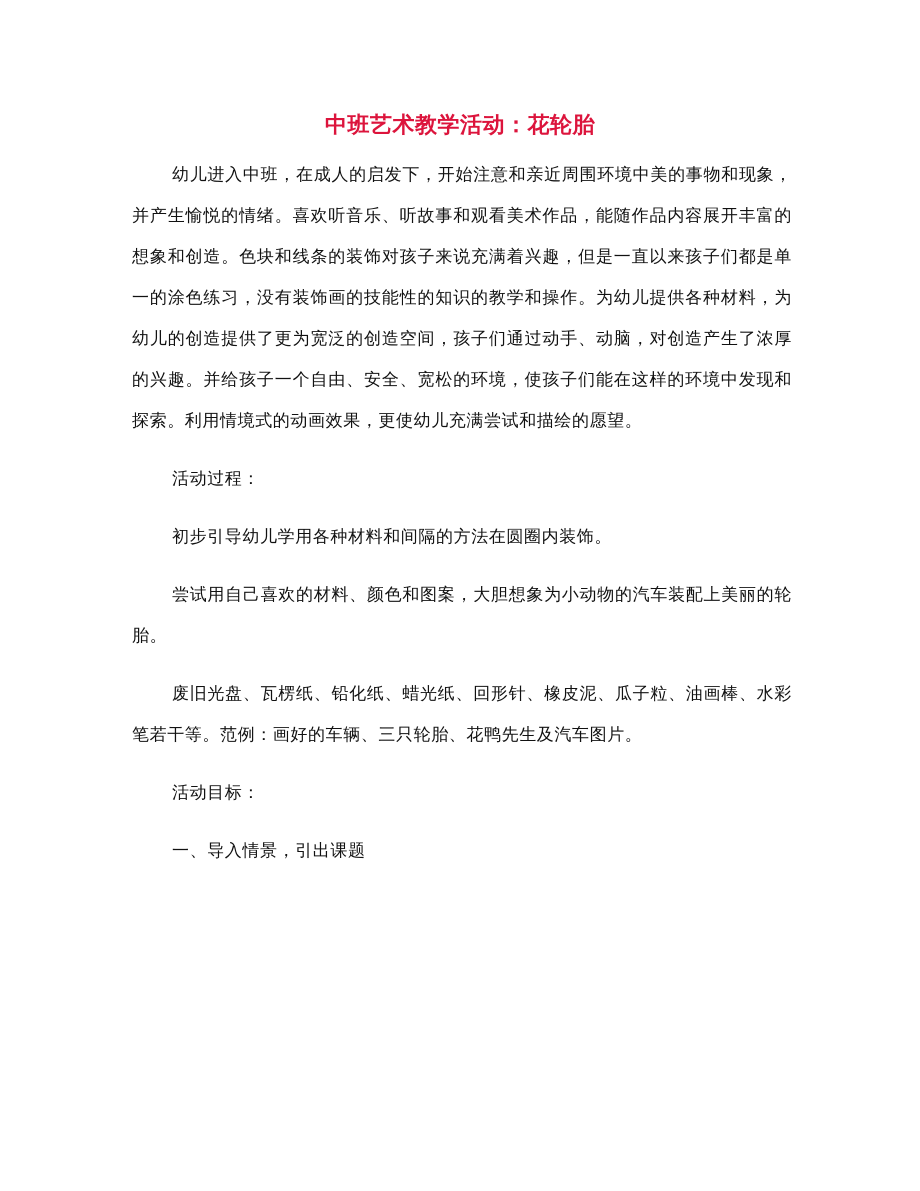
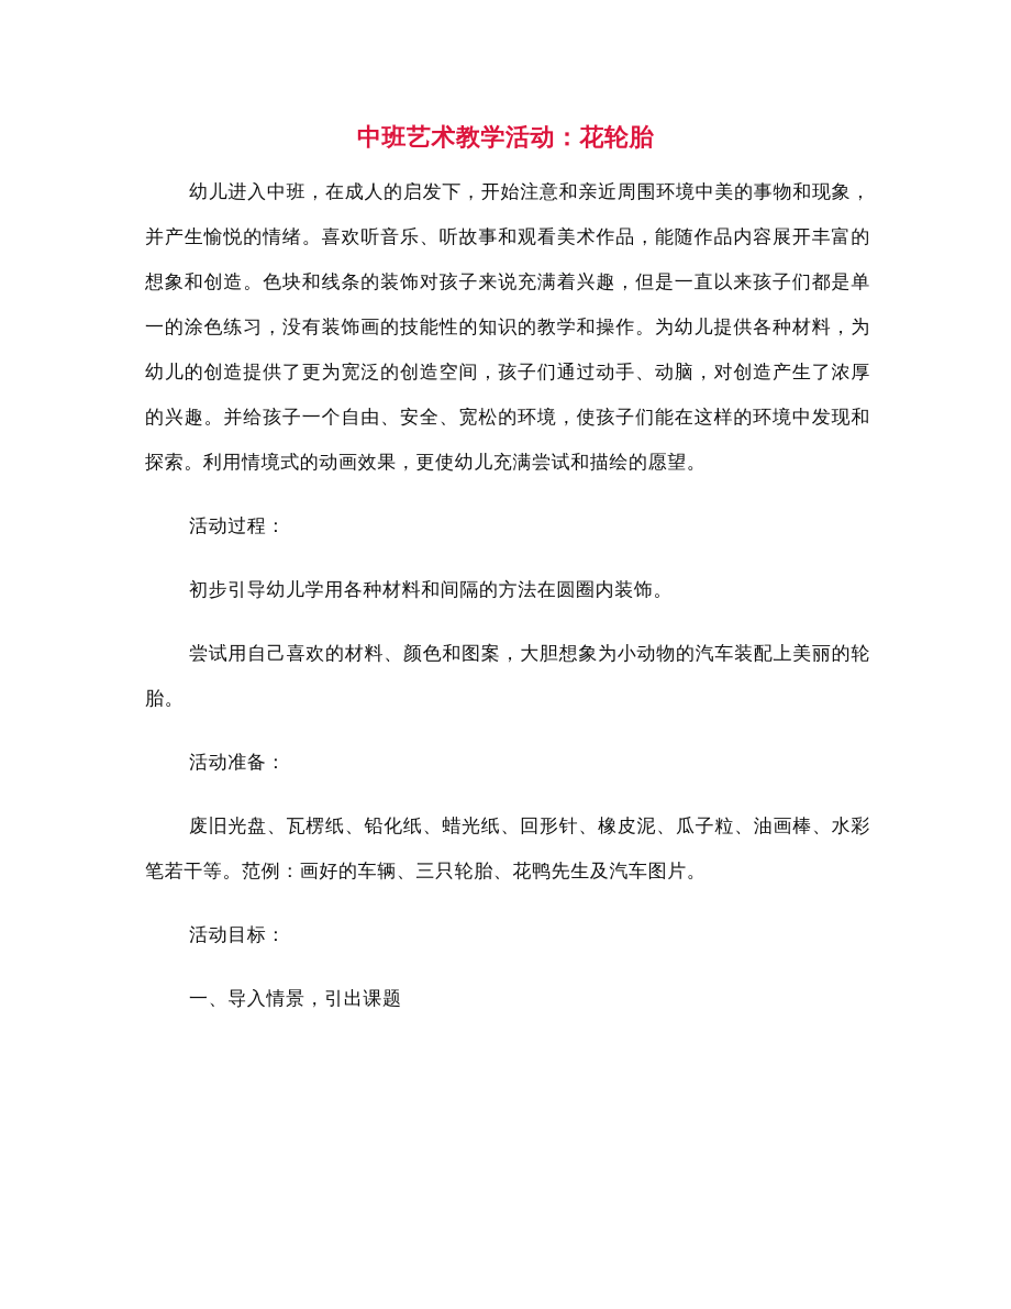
  中班艺术教学活动：花轮胎
  幼儿进入中班，在成人的启发下，开始注意和亲近周围环境中美的事物和现象，并产生愉悦的情绪。喜欢听音乐、听故事和观看美术作品，能随作品内容展开丰富的想象和创造。色块和线条的装饰对孩子来说充满着兴趣，但是一直以来孩子们都是单一的涂色练习，没有装饰画的技能性的知识的教学和操作。为幼儿提供各种材料，为幼儿的创造提供了更为宽泛的创造空间，孩子们通过动手、动脑，对创造产生了浓厚的兴趣。并给孩子一个自由、安全、宽松的环境，使孩子们能在这样的环境中发现和探索。利用情境式的动画效果，更使幼儿充满尝试和描绘的愿望。
  活动过程：
  初步引导幼儿学用各种材料和间隔的方法在圆圈内装饰。
  尝试用自己喜欢的材料、颜色和图案，大胆想象为小动物的汽车装配上美丽的轮胎。
+ 活动准备：
  废旧光盘、瓦楞纸、铅化纸、蜡光纸、回形针、橡皮泥、瓜子粒、油画棒、水彩笔若干等。范例：画好的车辆、三只轮胎、花鸭先生及汽车图片。
  活动目标：
  一、导入情景，引出课题
